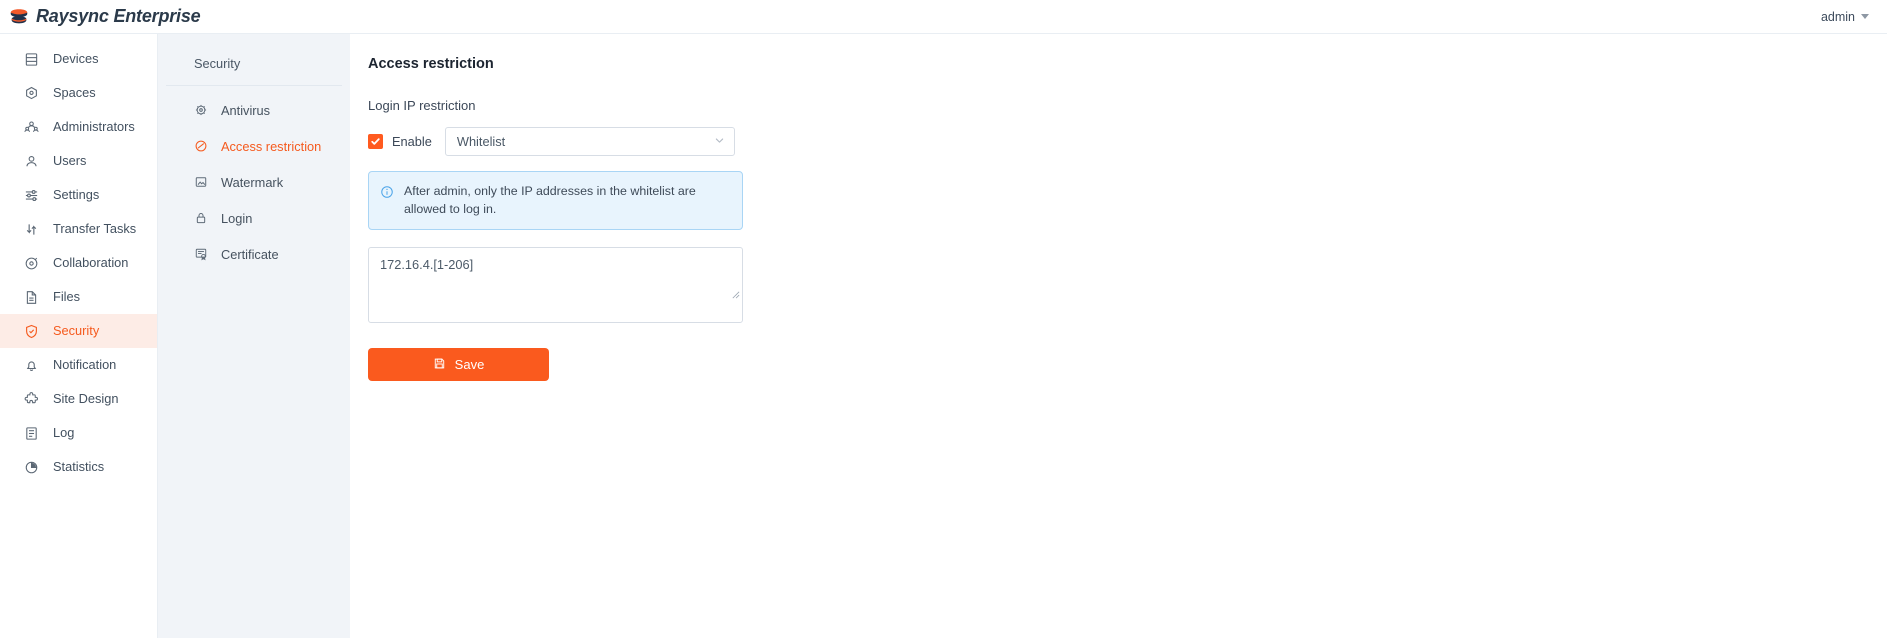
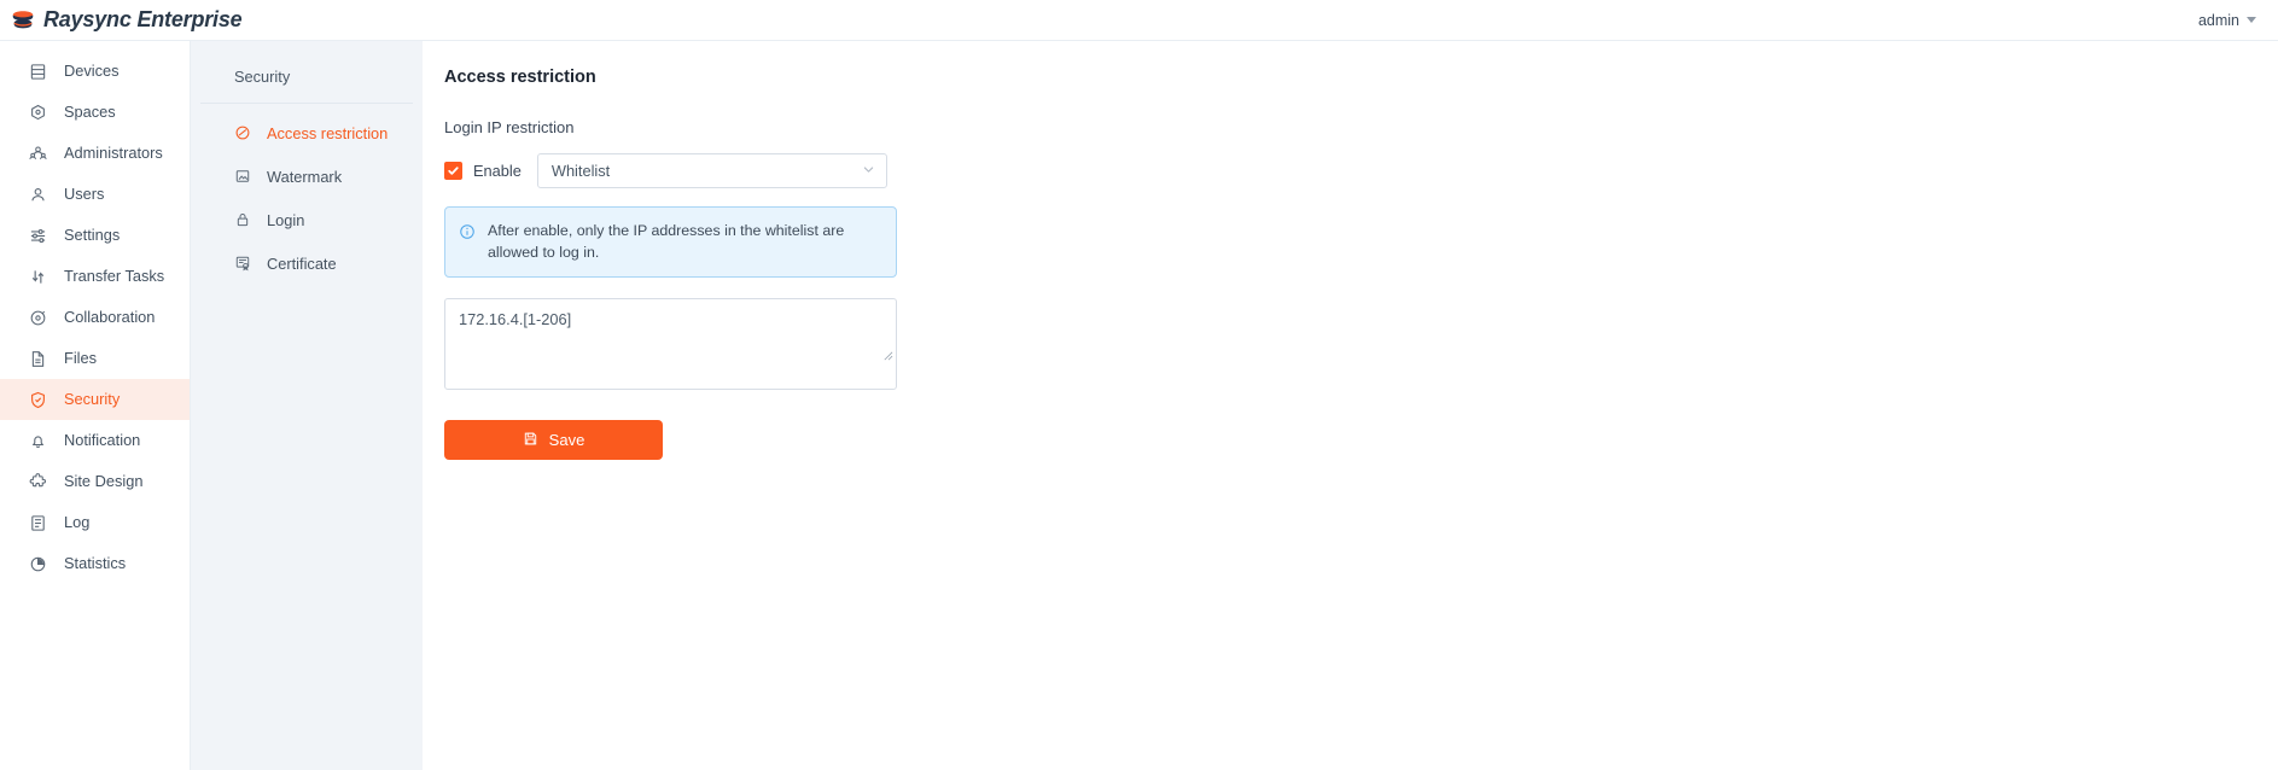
  Raysync Enterprise
  admin
  Devices
  Spaces
  Administrators
  Users
  Settings
  Transfer Tasks
  Collaboration
  Files
  Security
  Notification
  Site Design
  Log
  Statistics
  Security
- Antivirus
  Access restriction
  Watermark
  Login
  Certificate
  Access restriction
  Login IP restriction
  Enable
  Whitelist
- After admin, only the IP addresses in the whitelist are allowed to log in.
+ After enable, only the IP addresses in the whitelist are allowed to log in.
  172.16.4.[1-206]
  Save
